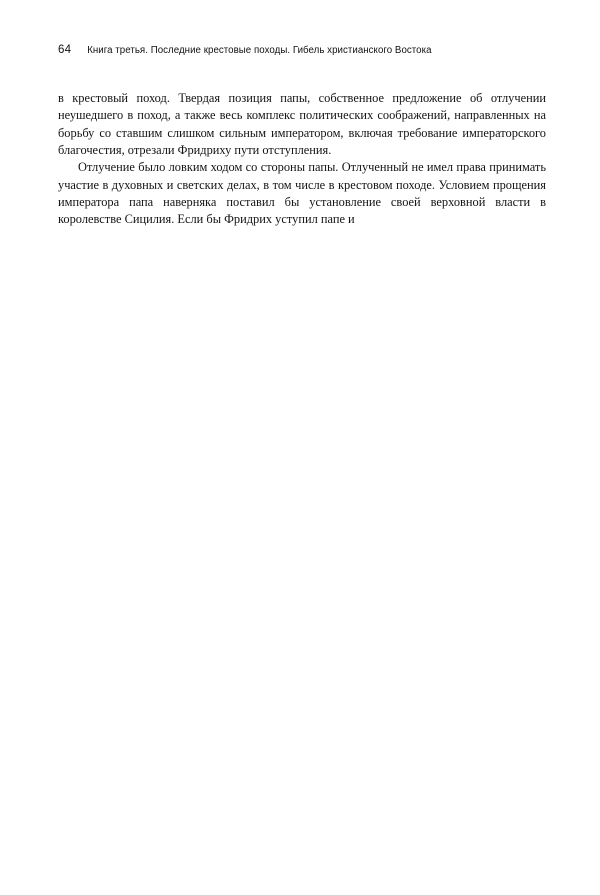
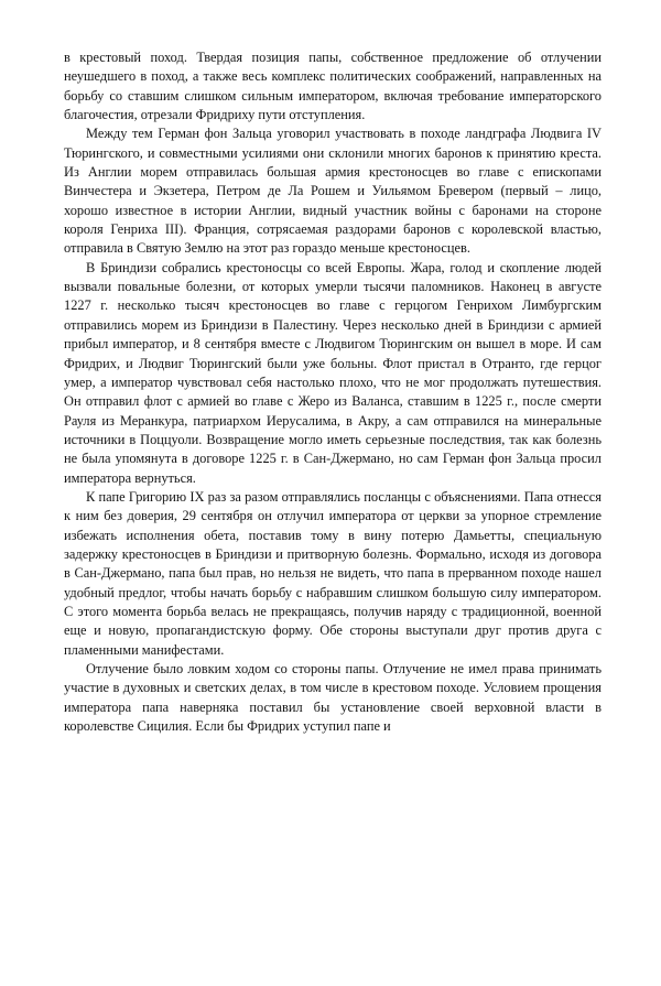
- 64
- Книга третья. Последние крестовые походы. Гибель христианского Востока
  в крестовый поход. Твердая позиция папы, собственное предложение об отлучении неушедшего в поход, а также весь комплекс политических соображений, направленных на борьбу со ставшим слишком сильным императором, включая требование императорского благочестия, отрезали Фридриху пути отступления.
+ Между тем Герман фон Зальца уговорил участвовать в походе ландграфа Людвига IV Тюрингского, и совместными усилиями они склонили многих баронов к принятию креста. Из Англии морем отправилась большая армия крестоносцев во главе с епископами Винчестера и Экзетера, Петром де Ла Рошем и Уильямом Бревером (первый – лицо, хорошо известное в истории Англии, видный участник войны с баронами на стороне короля Генриха III). Франция, сотрясаемая раздорами баронов с королевской властью, отправила в Святую Землю на этот раз гораздо меньше крестоносцев.
+ В Бриндизи собрались крестоносцы со всей Европы. Жара, голод и скопление людей вызвали повальные болезни, от которых умерли тысячи паломников. Наконец в августе 1227 г. несколько тысяч крестоносцев во главе с герцогом Генрихом Лимбургским отправились морем из Бриндизи в Палестину. Через несколько дней в Бриндизи с армией прибыл император, и 8 сентября вместе с Людвигом Тюрингским он вышел в море. И сам Фридрих, и Людвиг Тюрингский были уже больны. Флот пристал в Отранто, где герцог умер, а император чувствовал себя настолько плохо, что не мог продолжать путешествия. Он отправил флот с армией во главе с Жеро из Валанса, ставшим в 1225 г., после смерти Рауля из Меранкура, патриархом Иерусалима, в Акру, а сам отправился на минеральные источники в Поццуоли. Возвращение могло иметь серьезные последствия, так как болезнь не была упомянута в договоре 1225 г. в Сан-Джермано, но сам Герман фон Зальца просил императора вернуться.
+ К папе Григорию IX раз за разом отправлялись посланцы с объяснениями. Папа отнесся к ним без доверия, 29 сентября он отлучил императора от церкви за упорное стремление избежать исполнения обета, поставив тому в вину потерю Дамьетты, специальную задержку крестоносцев в Бриндизи и притворную болезнь. Формально, исходя из договора в Сан-Джермано, папа был прав, но нельзя не видеть, что папа в прерванном походе нашел удобный предлог, чтобы начать борьбу с набравшим слишком большую силу императором. С этого момента борьба велась не прекращаясь, получив наряду с традиционной, военной еще и новую, пропагандистскую форму. Обе стороны выступали друг против друга с пламенными манифестами.
- Отлучение было ловким ходом со стороны папы. Отлученный не имел права принимать участие в духовных и светских делах, в том числе в крестовом походе. Условием прощения императора папа наверняка поставил бы установление своей верховной власти в королевстве Сицилия. Если бы Фридрих уступил папе и
+ Отлучение было ловким ходом со стороны папы. Отлучение не имел права принимать участие в духовных и светских делах, в том числе в крестовом походе. Условием прощения императора папа наверняка поставил бы установление своей верховной власти в королевстве Сицилия. Если бы Фридрих уступил папе и
